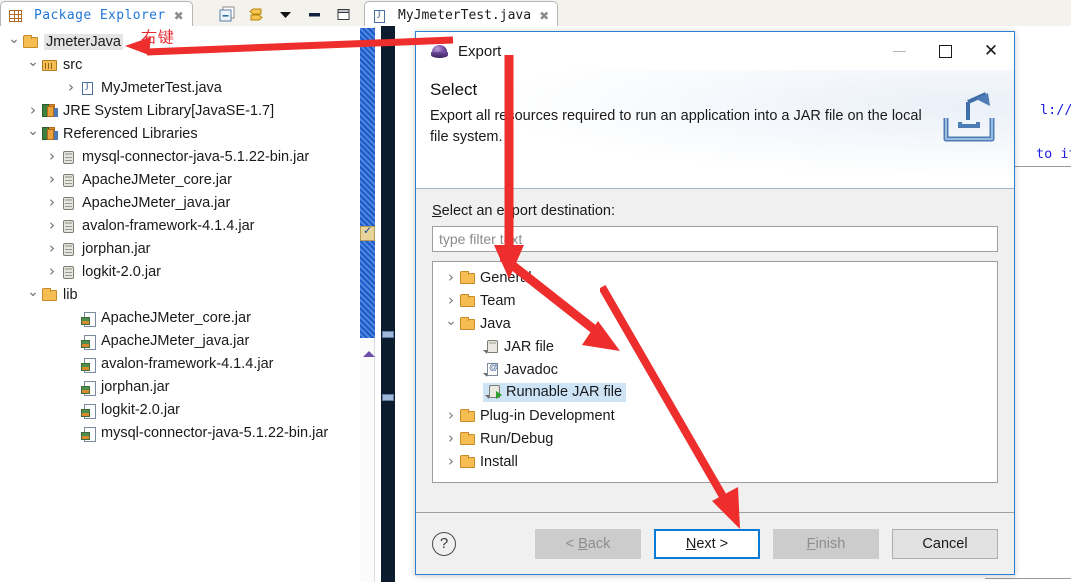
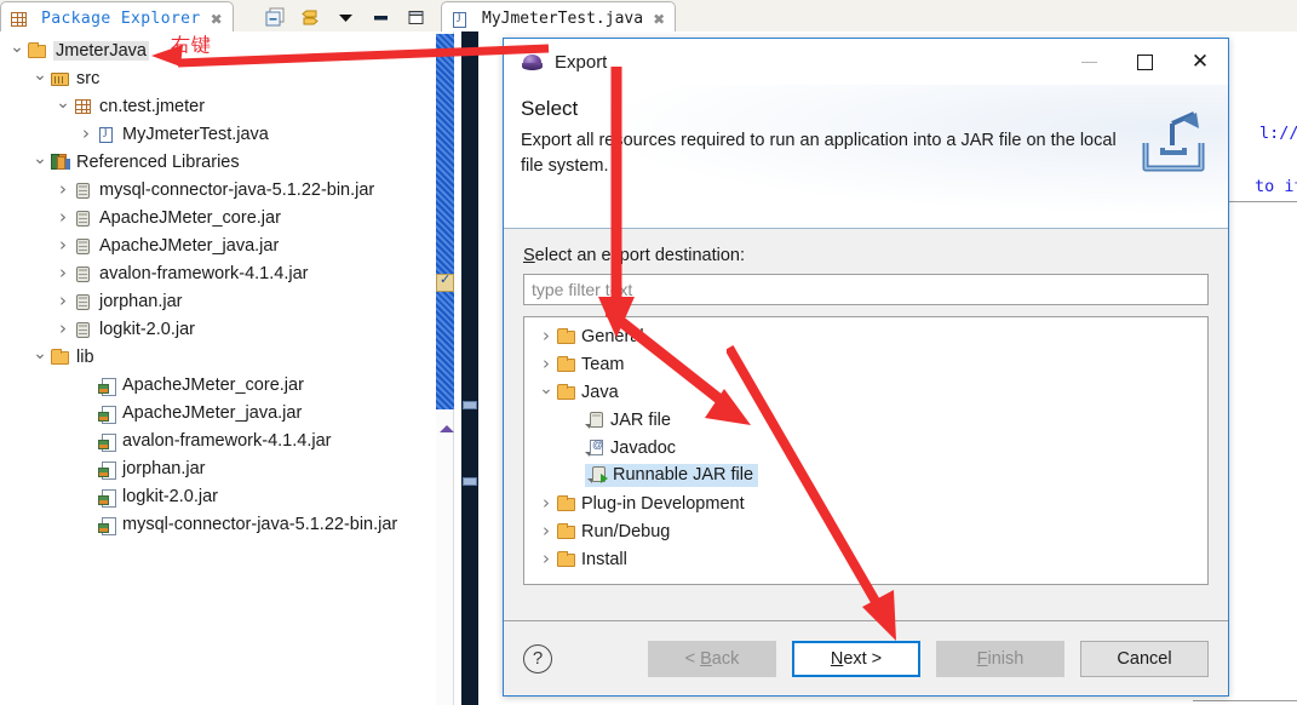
  Package Explorer
  ✖
  JmeterJava
  src
+ cn.test.jmeter
  MyJmeterTest.java
- JRE System Library
- [JavaSE-1.7]
  Referenced Libraries
  mysql-connector-java-5.1.22-bin.jar
  ApacheJMeter_core.jar
  ApacheJMeter_java.jar
  avalon-framework-4.1.4.jar
  jorphan.jar
  logkit-2.0.jar
  lib
  ApacheJMeter_core.jar
  ApacheJMeter_java.jar
  avalon-framework-4.1.4.jar
  jorphan.jar
  logkit-2.0.jar
  mysql-connector-java-5.1.22-bin.jar
  MyJmeterTest.java
  ✖
  Export
  ✕
  Select
  Export all reources required to run an application into a JAR file on the local file system.
  Select an eport destination:
  type filter txt
  Gener
  Team
  Java
  JAR file
  Javadoc
  Runnable JAR file
  Plug-in Development
  Run/Debug
  Install
  ?
  < Back
  Next >
  Finish
  Cancel
  右键
